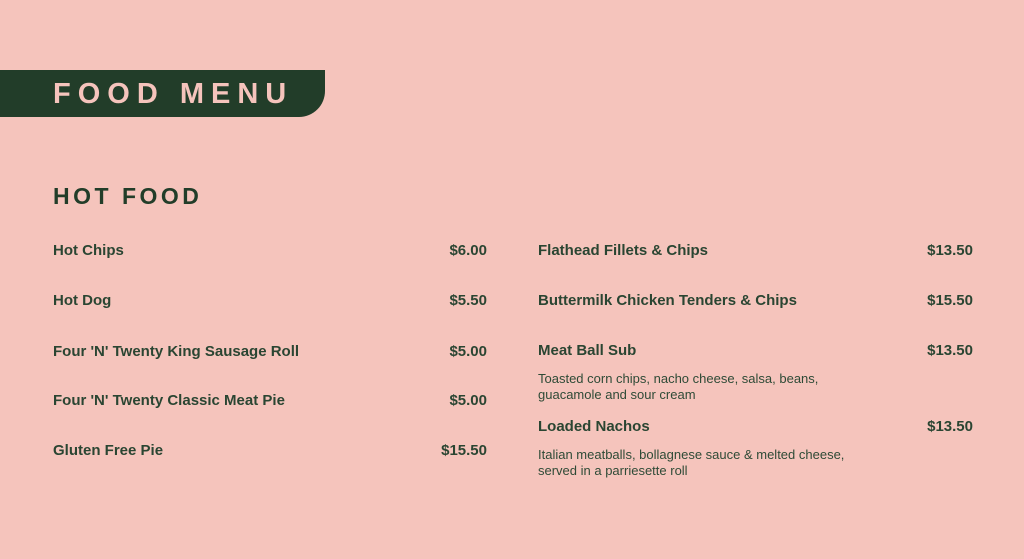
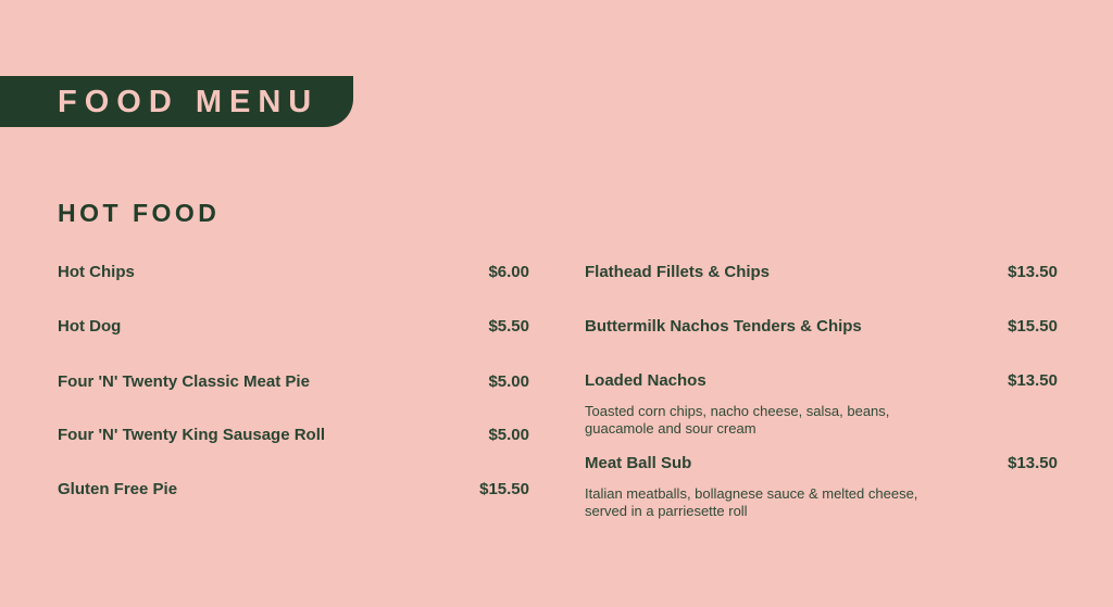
  FOOD MENU
  HOT FOOD
  Hot Chips
  $6.00
  Hot Dog
  $5.50
- Four 'N' Twenty King Sausage Roll
+ Four 'N' Twenty Classic Meat Pie
  $5.00
- Four 'N' Twenty Classic Meat Pie
+ Four 'N' Twenty King Sausage Roll
  $5.00
  Gluten Free Pie
  $15.50
  Flathead Fillets & Chips
  $13.50
- Buttermilk Chicken Tenders & Chips
+ Buttermilk Nachos Tenders & Chips
  $15.50
- Meat Ball Sub
+ Loaded Nachos
  $13.50
  Toasted corn chips, nacho cheese, salsa, beans, guacamole and sour cream
- Loaded Nachos
+ Meat Ball Sub
  $13.50
  Italian meatballs, bollagnese sauce & melted cheese, served in a parriesette roll
